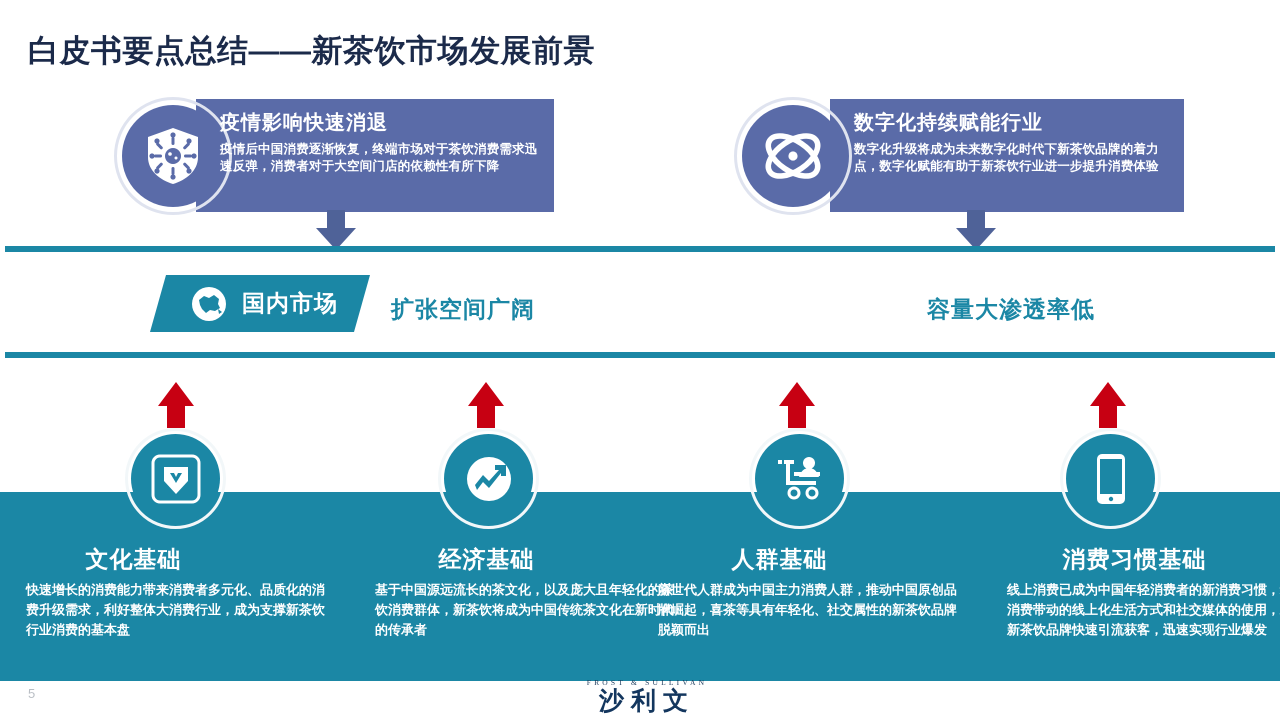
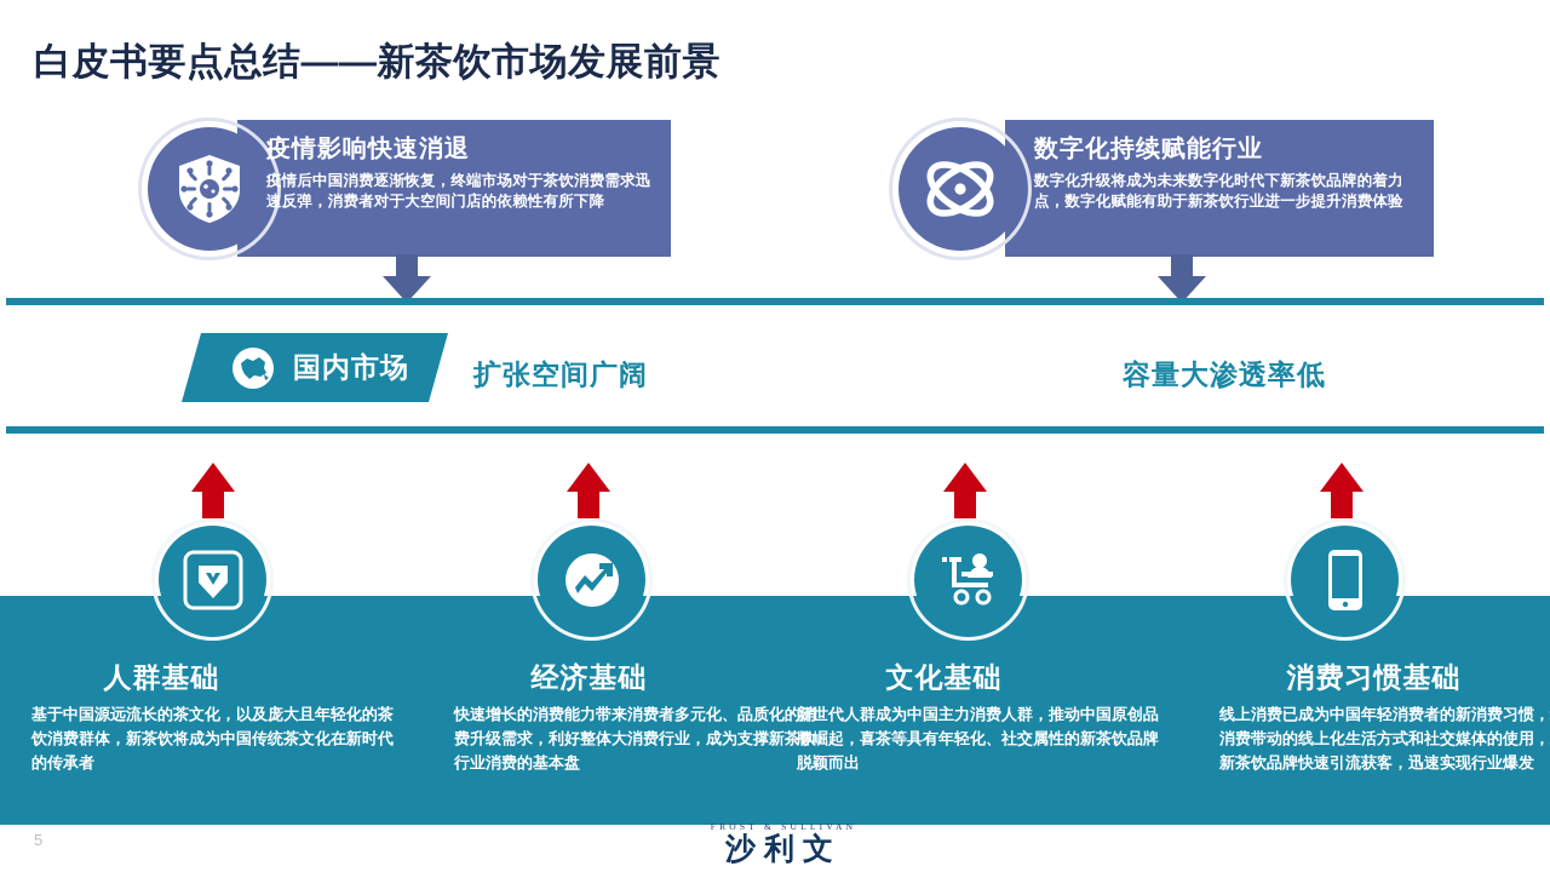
  白皮书要点总结——新茶饮市场发展前景
  疫情影响快速消退
  疫情后中国消费逐渐恢复，终端市场对于茶饮消费需求迅速反弹，消费者对于大空间门店的依赖性有所下降
  数字化持续赋能行业
  数字化升级将成为未来数字化时代下新茶饮品牌的着力点，数字化赋能有助于新茶饮行业进一步提升消费体验
  国内市场
  扩张空间广阔
  容量大渗透率低
- 文化基础
+ 人群基础
- 快速增长的消费能力带来消费者多元化、品质化的消费升级需求，利好整体大消费行业，成为支撑新茶饮行业消费的基本盘
+ 基于中国源远流长的茶文化，以及庞大且年轻化的茶饮消费群体，新茶饮将成为中国传统茶文化在新时代的传承者
  经济基础
- 基于中国源远流长的茶文化，以及庞大且年轻化的茶饮消费群体，新茶饮将成为中国传统茶文化在新时代的传承者
+ 快速增长的消费能力带来消费者多元化、品质化的消费升级需求，利好整体大消费行业，成为支撑新茶饮行业消费的基本盘
- 人群基础
+ 文化基础
  新世代人群成为中国主力消费人群，推动中国原创品牌崛起，喜茶等具有年轻化、社交属性的新茶饮品牌脱颖而出
  消费习惯基础
  线上消费已成为中国年轻消费者的新消费习惯，消费带动的线上化生活方式和社交媒体的使用，新茶饮品牌快速引流获客，迅速实现行业爆发
  5
  FROST & SULLIVAN
  沙利文
